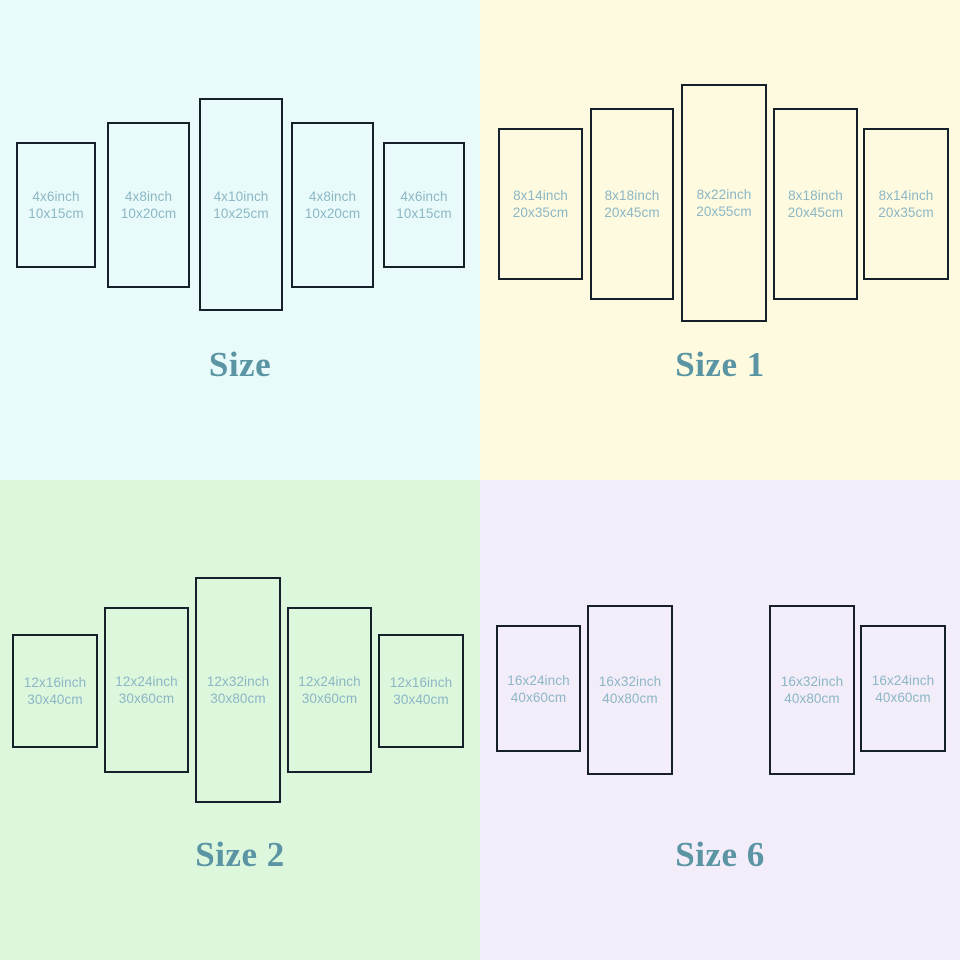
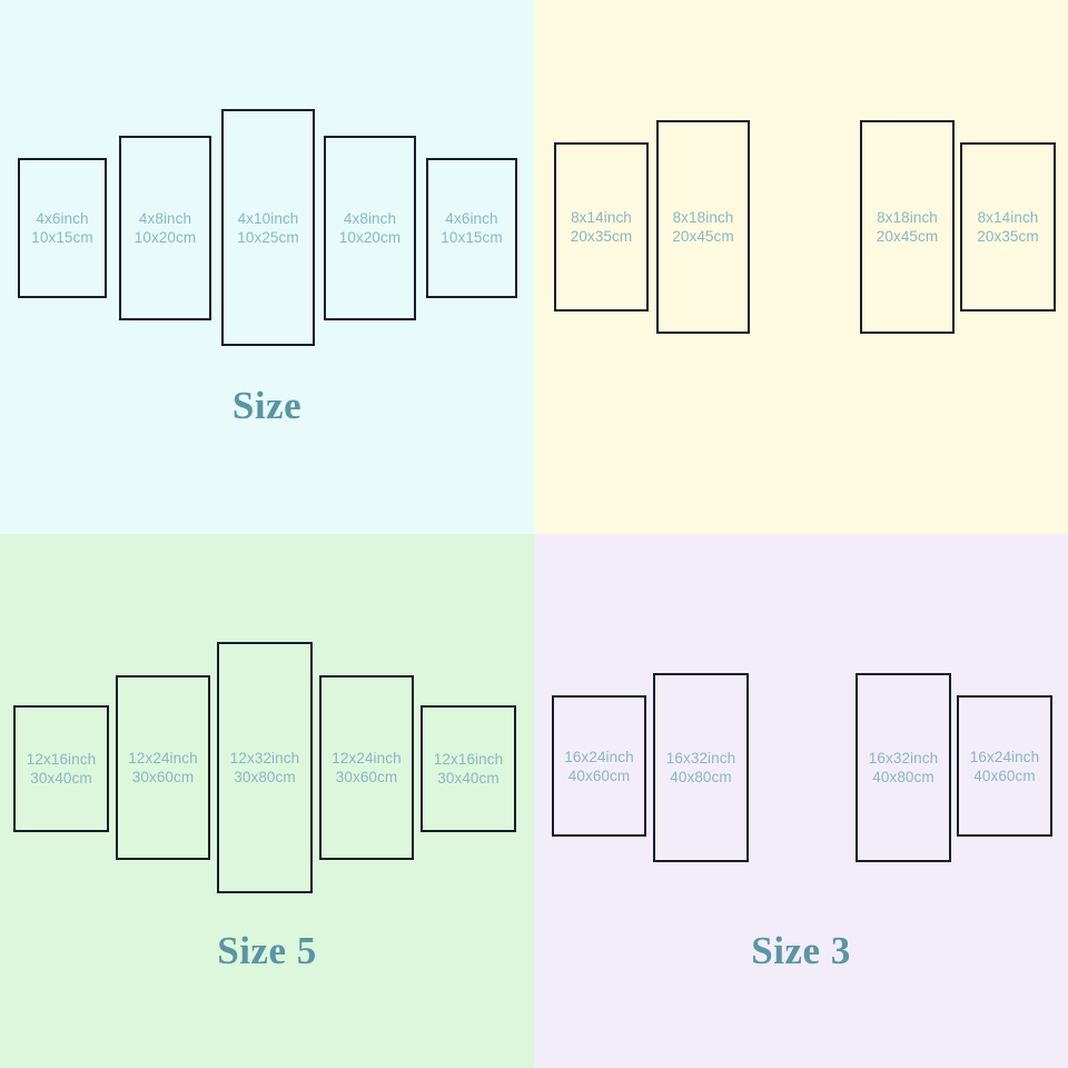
  4x6inch
  10x15cm
  4x8inch
  10x20cm
  4x10inch
  10x25cm
  4x8inch
  10x20cm
  4x6inch
  10x15cm
  Size
  8x14inch
  20x35cm
  8x18inch
  20x45cm
- 8x22inch
- 20x55cm
  8x18inch
  20x45cm
  8x14inch
  20x35cm
- Size 1
  12x16inch
  30x40cm
  12x24inch
  30x60cm
  12x32inch
  30x80cm
  12x24inch
  30x60cm
  12x16inch
  30x40cm
- Size 2
+ Size 5
  16x24inch
  40x60cm
  16x32inch
  40x80cm
  16x32inch
  40x80cm
  16x24inch
  40x60cm
- Size 6
+ Size 3
